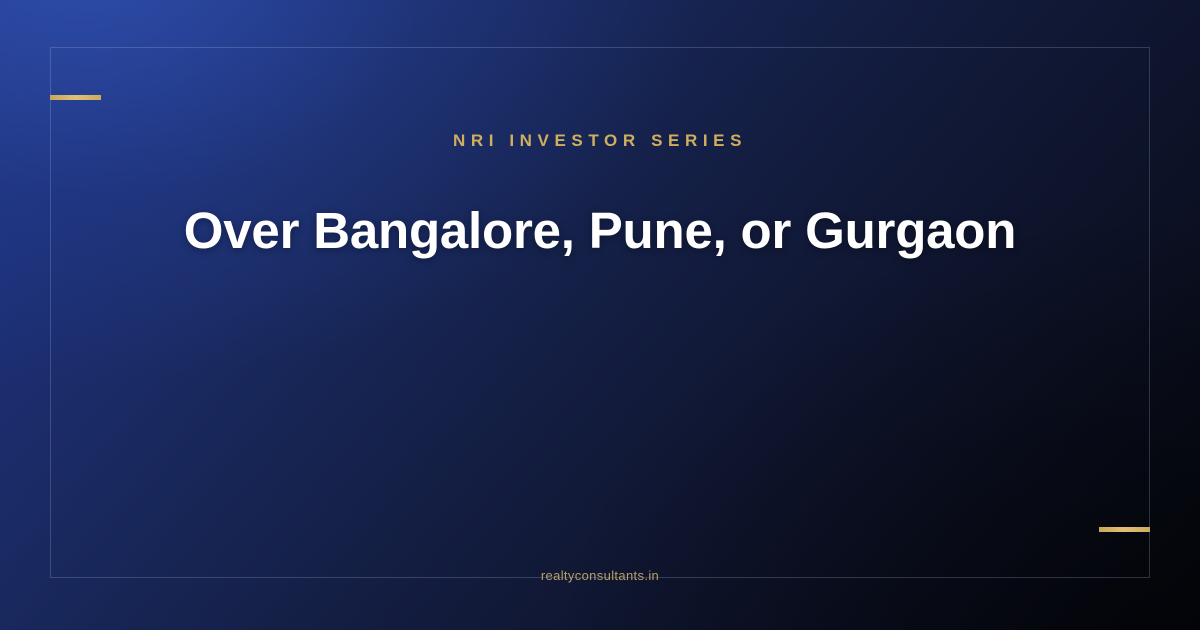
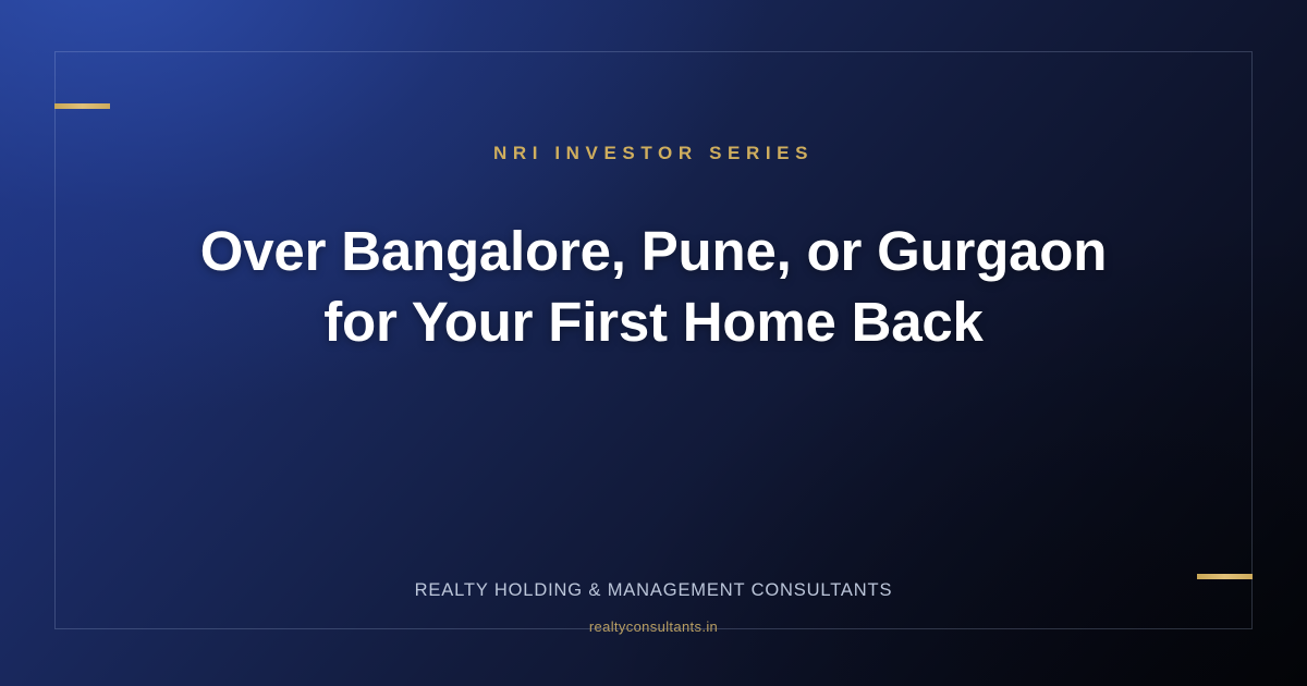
  NRI INVESTOR SERIES
  Over Bangalore, Pune, or Gurgaon
+ for Your First Home Back
+ REALTY HOLDING & MANAGEMENT CONSULTANTS
  realtyconsultants.in
